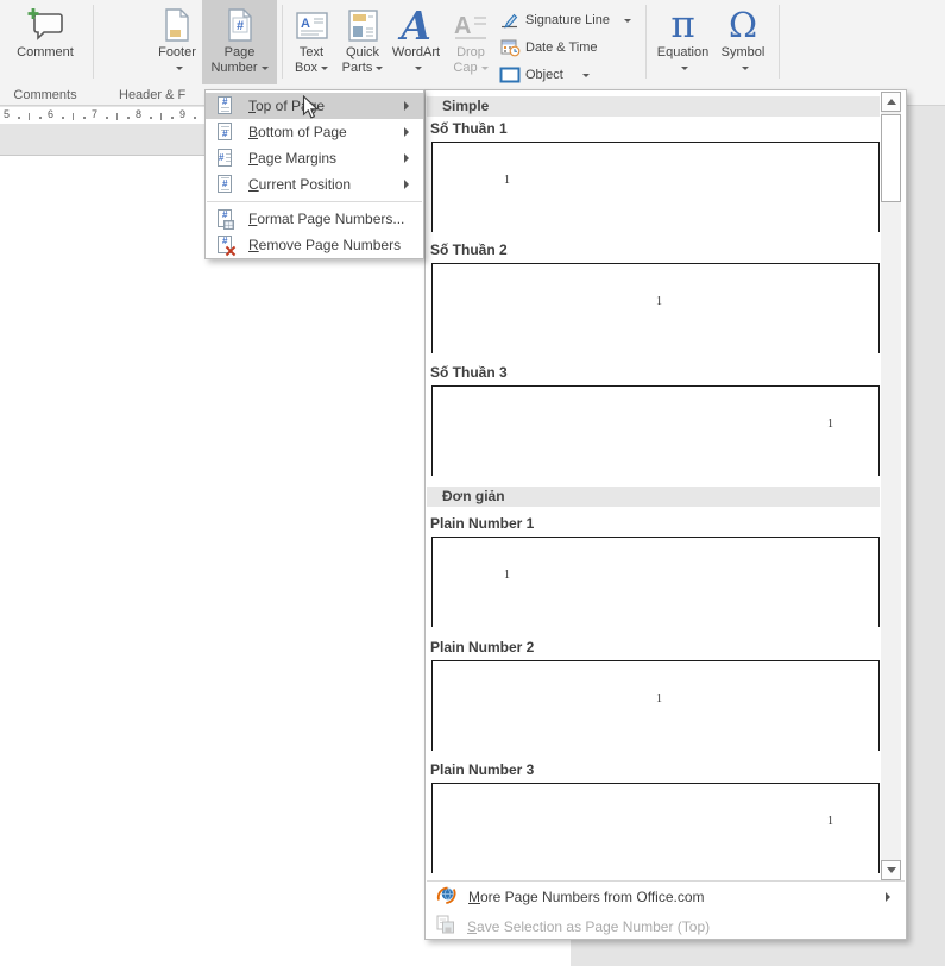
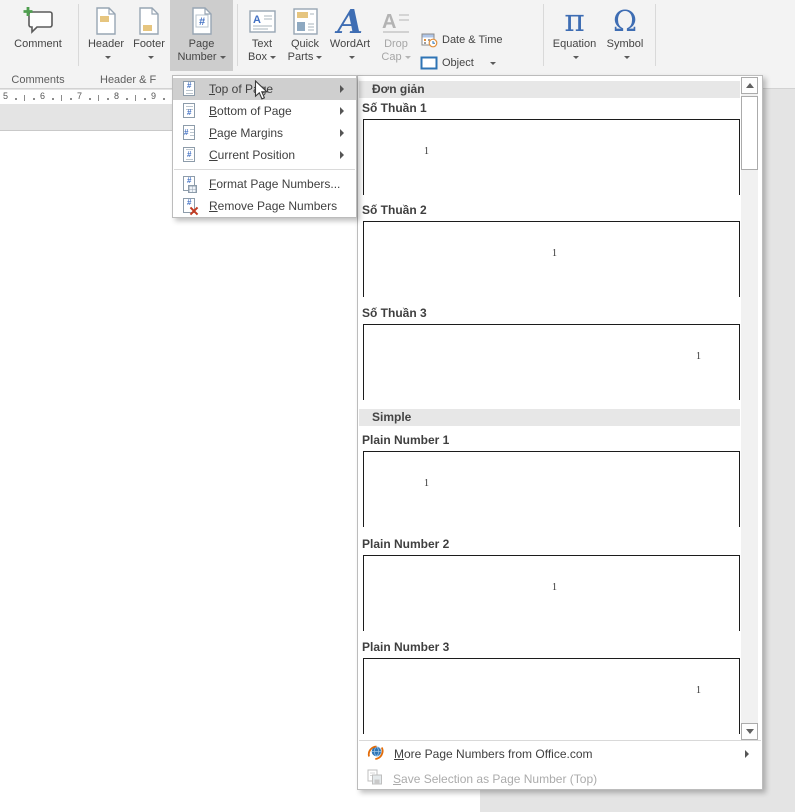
  Comment
+ Header
  Footer
  #
  Page
  Number
  A
  Text
  Box
  Quick
  Parts
  A
  WordArt
  A
  Drop
  Cap
- Signature Line
  Date & Time
  Object
  π
  Equation
  Ω
  Symbol
  Comments
  Header & F
  5
  6
  7
  8
  9
  #
  Top of Pe
  #
  Bottom of Page
  #
  Page Margins
  #
  Current Position
  #
  Format Page Numbers...
  #
  Remove Page Numbers
- Simple
+ Đơn giản
  Số Thuần 1
  1
  Số Thuần 2
  1
  Số Thuần 3
  1
- Đơn giản
+ Simple
  Plain Number 1
  1
  Plain Number 2
  1
  Plain Number 3
  1
  More Page Numbers from Office.com
  Save Selection as Page Number (Top)
